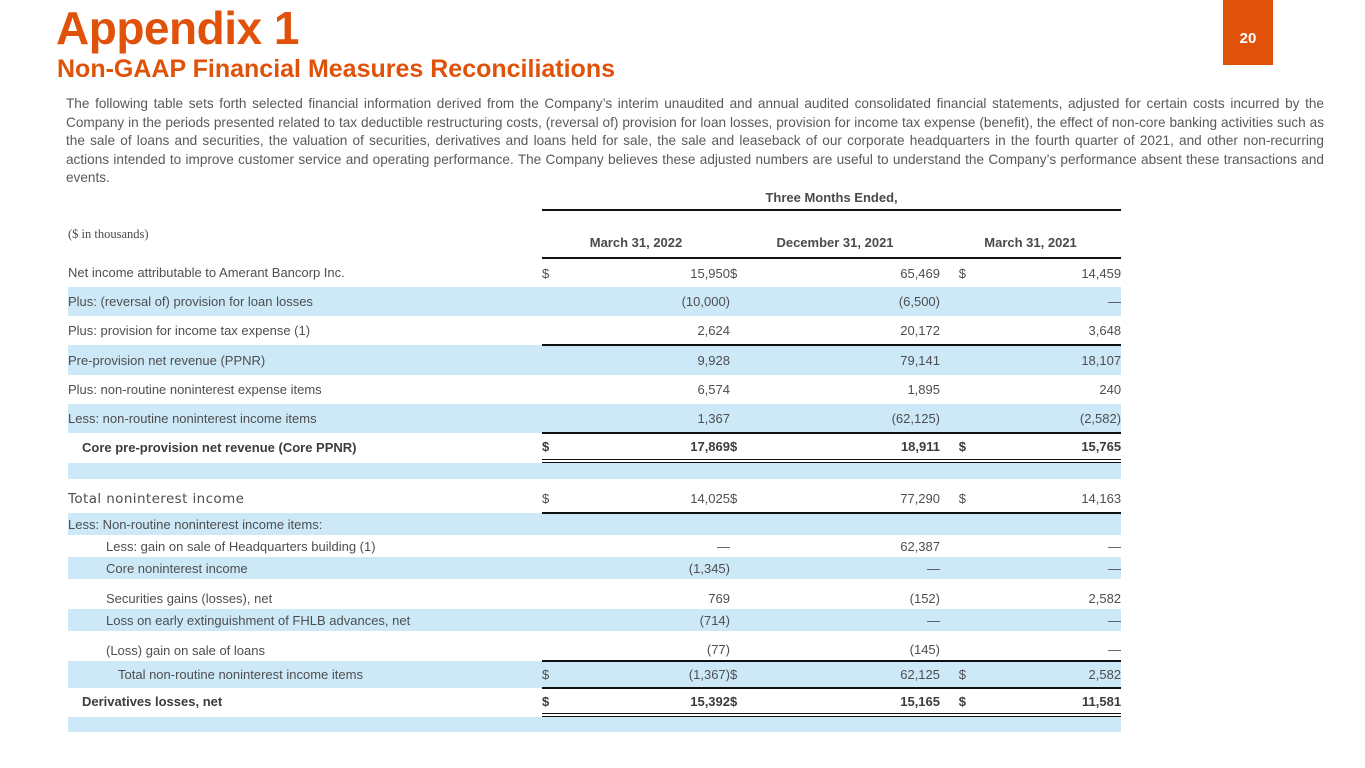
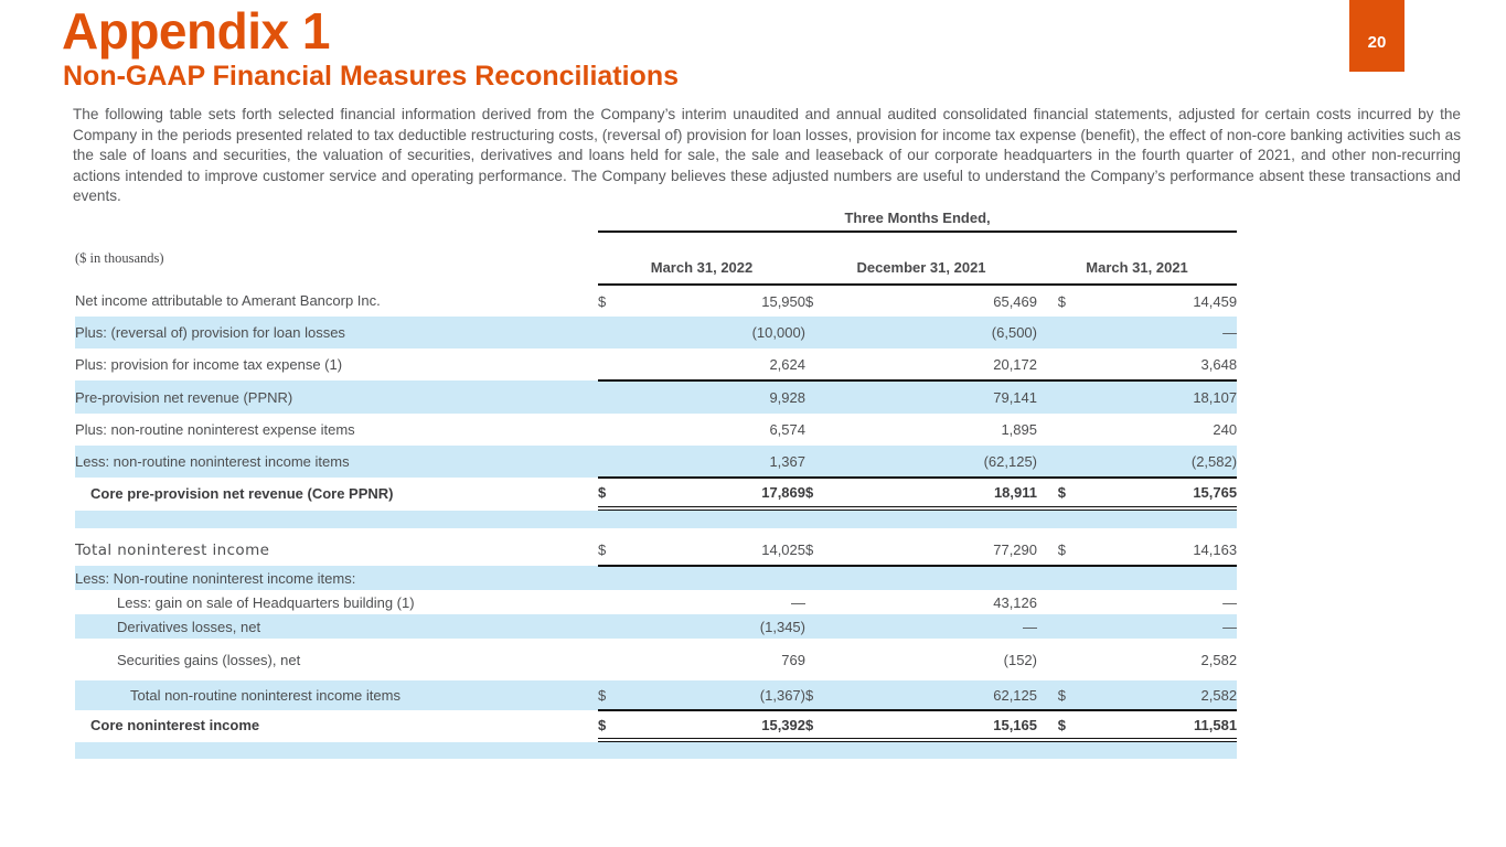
  Appendix 1
  Non-GAAP Financial Measures Reconciliations
  20
  The following table sets forth selected financial information derived from the Company’s interim unaudited and annual audited consolidated financial statements, adjusted for certain costs incurred by the Company in the periods presented related to tax deductible restructuring costs, (reversal of) provision for loan losses, provision for income tax expense (benefit), the effect of non-core banking activities such as the sale of loans and securities, the valuation of securities, derivatives and loans held for sale, the sale and leaseback of our corporate headquarters in the fourth quarter of 2021, and other non-recurring actions intended to improve customer service and operating performance. The Company believes these adjusted numbers are useful to understand the Company’s performance absent these transactions and events.
  	Three Months Ended,
  ($ in thousands)	March 31, 2022	December 31, 2021	March 31, 2021
  Net income attributable to Amerant Bancorp Inc.	$	15,950	$	65,469	$	14,459
  Plus: (reversal of) provision for loan losses		(10,000)		(6,500)		—
  Plus: provision for income tax expense (1)		2,624		20,172		3,648
  Pre-provision net revenue (PPNR)		9,928		79,141		18,107
  Plus: non-routine noninterest expense items		6,574		1,895		240
  Less: non-routine noninterest income items		1,367		(62,125)		(2,582)
  Core pre-provision net revenue (Core PPNR)	$	17,869	$	18,911	$	15,765
  Total noninterest income	$	14,025	$	77,290	$	14,163
  Less: Non-routine noninterest income items:
- Less: gain on sale of Headquarters building (1)		—		62,387		—
+ Less: gain on sale of Headquarters building (1)		—		43,126		—
- Core noninterest income		(1,345)		—		—
+ Derivatives losses, net		(1,345)		—		—
  Securities gains (losses), net		769		(152)		2,582
- Loss on early extinguishment of FHLB advances, net		(714)		—		—
- (Loss) gain on sale of loans		(77)		(145)		—
  Total non-routine noninterest income items	$	(1,367)	$	62,125	$	2,582
- Derivatives losses, net	$	15,392	$	15,165	$	11,581
+ Core noninterest income	$	15,392	$	15,165	$	11,581
